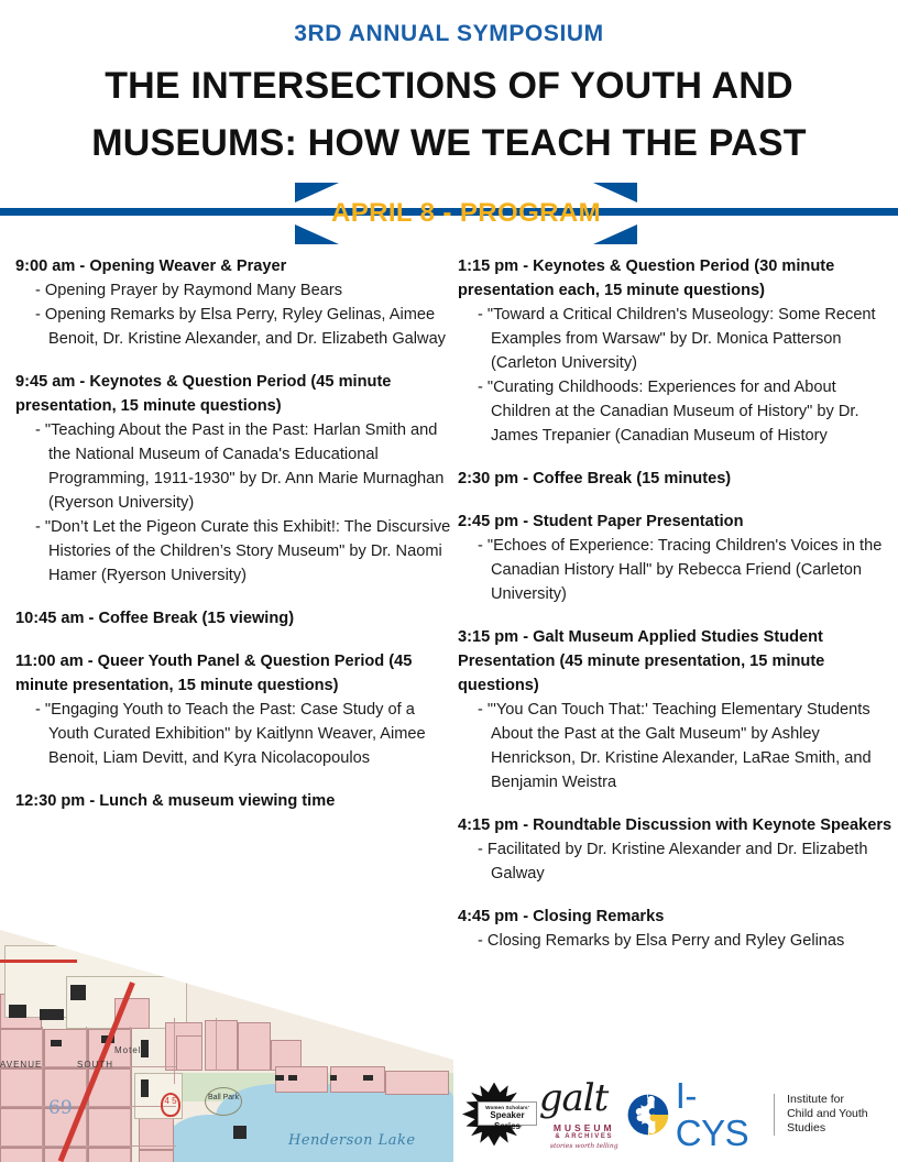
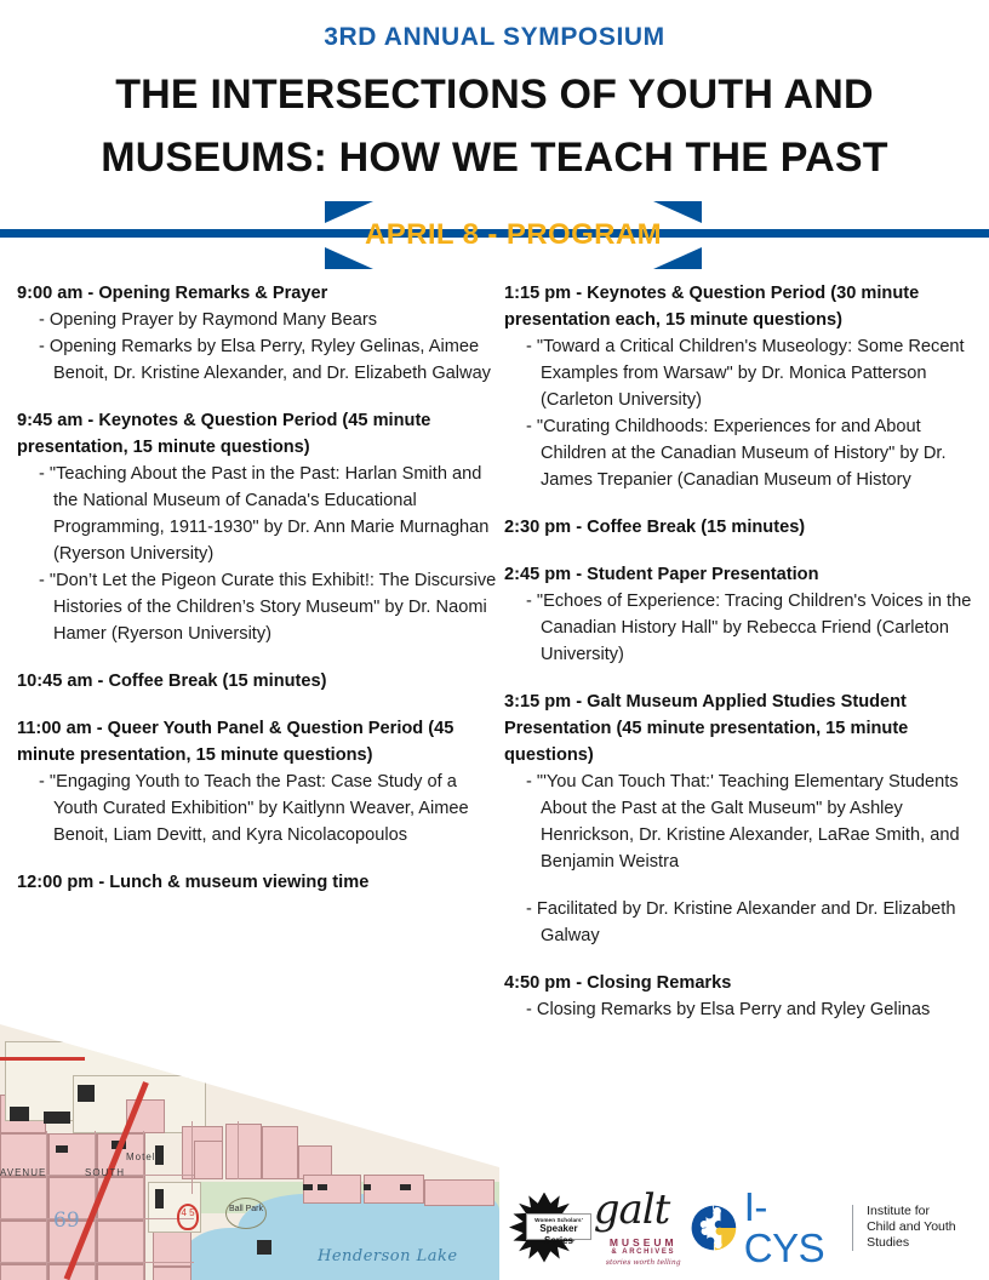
  3RD ANNUAL SYMPOSIUM
  THE INTERSECTIONS OF YOUTH AND MUSEUMS: HOW WE TEACH THE PAST
  APRIL 8 - PROGRAM
- 9:00 am - Opening Weaver & Prayer
+ 9:00 am - Opening Remarks & Prayer
  - Opening Prayer by Raymond Many Bears
  - Opening Remarks by Elsa Perry, Ryley Gelinas, Aimee Benoit, Dr. Kristine Alexander, and Dr. Elizabeth Galway
  9:45 am - Keynotes & Question Period (45 minute presentation, 15 minute questions)
  - "Teaching About the Past in the Past: Harlan Smith and the National Museum of Canada's Educational Programming, 1911-1930" by Dr. Ann Marie Murnaghan (Ryerson University)
  - "Don’t Let the Pigeon Curate this Exhibit!: The Discursive Histories of the Children’s Story Museum" by Dr. Naomi Hamer (Ryerson University)
- 10:45 am - Coffee Break (15 viewing)
+ 10:45 am - Coffee Break (15 minutes)
  11:00 am - Queer Youth Panel & Question Period (45 minute presentation, 15 minute questions)
  - "Engaging Youth to Teach the Past: Case Study of a Youth Curated Exhibition" by Kaitlynn Weaver, Aimee Benoit, Liam Devitt, and Kyra Nicolacopoulos
- 12:30 pm - Lunch & museum viewing time
+ 12:00 pm - Lunch & museum viewing time
  1:15 pm - Keynotes & Question Period (30 minute presentation each, 15 minute questions)
  - "Toward a Critical Children's Museology: Some Recent Examples from Warsaw" by Dr. Monica Patterson (Carleton University)
  - "Curating Childhoods: Experiences for and About Children at the Canadian Museum of History" by Dr. James Trepanier (Canadian Museum of History
  2:30 pm - Coffee Break (15 minutes)
  2:45 pm - Student Paper Presentation
  - "Echoes of Experience: Tracing Children's Voices in the Canadian History Hall" by Rebecca Friend (Carleton University)
  3:15 pm - Galt Museum Applied Studies Student Presentation (45 minute presentation, 15 minute questions)
  - "'You Can Touch That:' Teaching Elementary Students About the Past at the Galt Museum" by Ashley Henrickson, Dr. Kristine Alexander, LaRae Smith, and Benjamin Weistra
- 4:15 pm - Roundtable Discussion with Keynote Speakers
  - Facilitated by Dr. Kristine Alexander and Dr. Elizabeth Galway
- 4:45 pm - Closing Remarks
+ 4:50 pm - Closing Remarks
  - Closing Remarks by Elsa Perry and Ryley Gelinas
  Henderson Lake
  4 5
  69
  AVENUE
  SOUTH
  Motel
  Speaker Series
  galt
  MUSEUM
  I-CYS
  Institute for
  Child and Youth Studies
